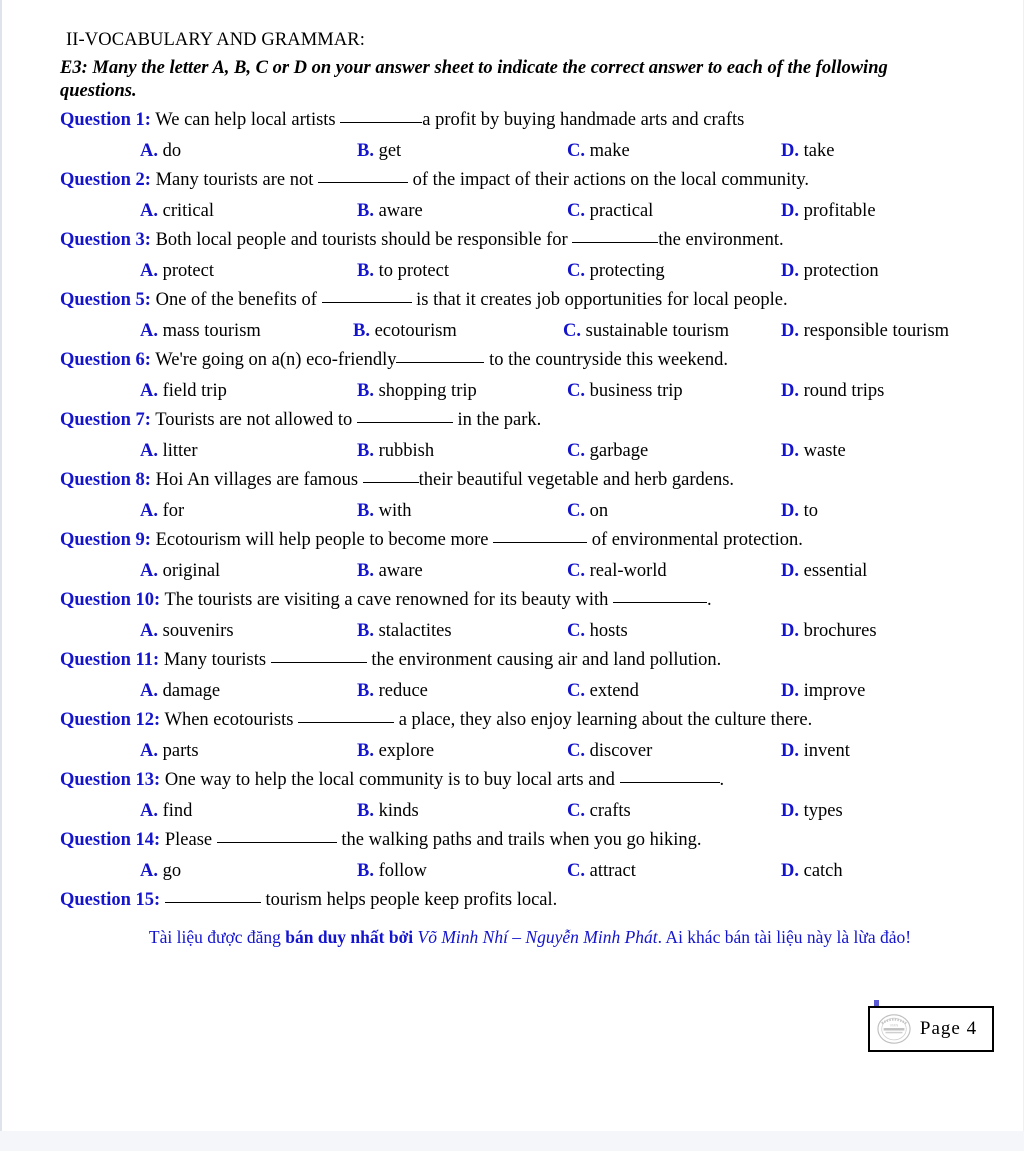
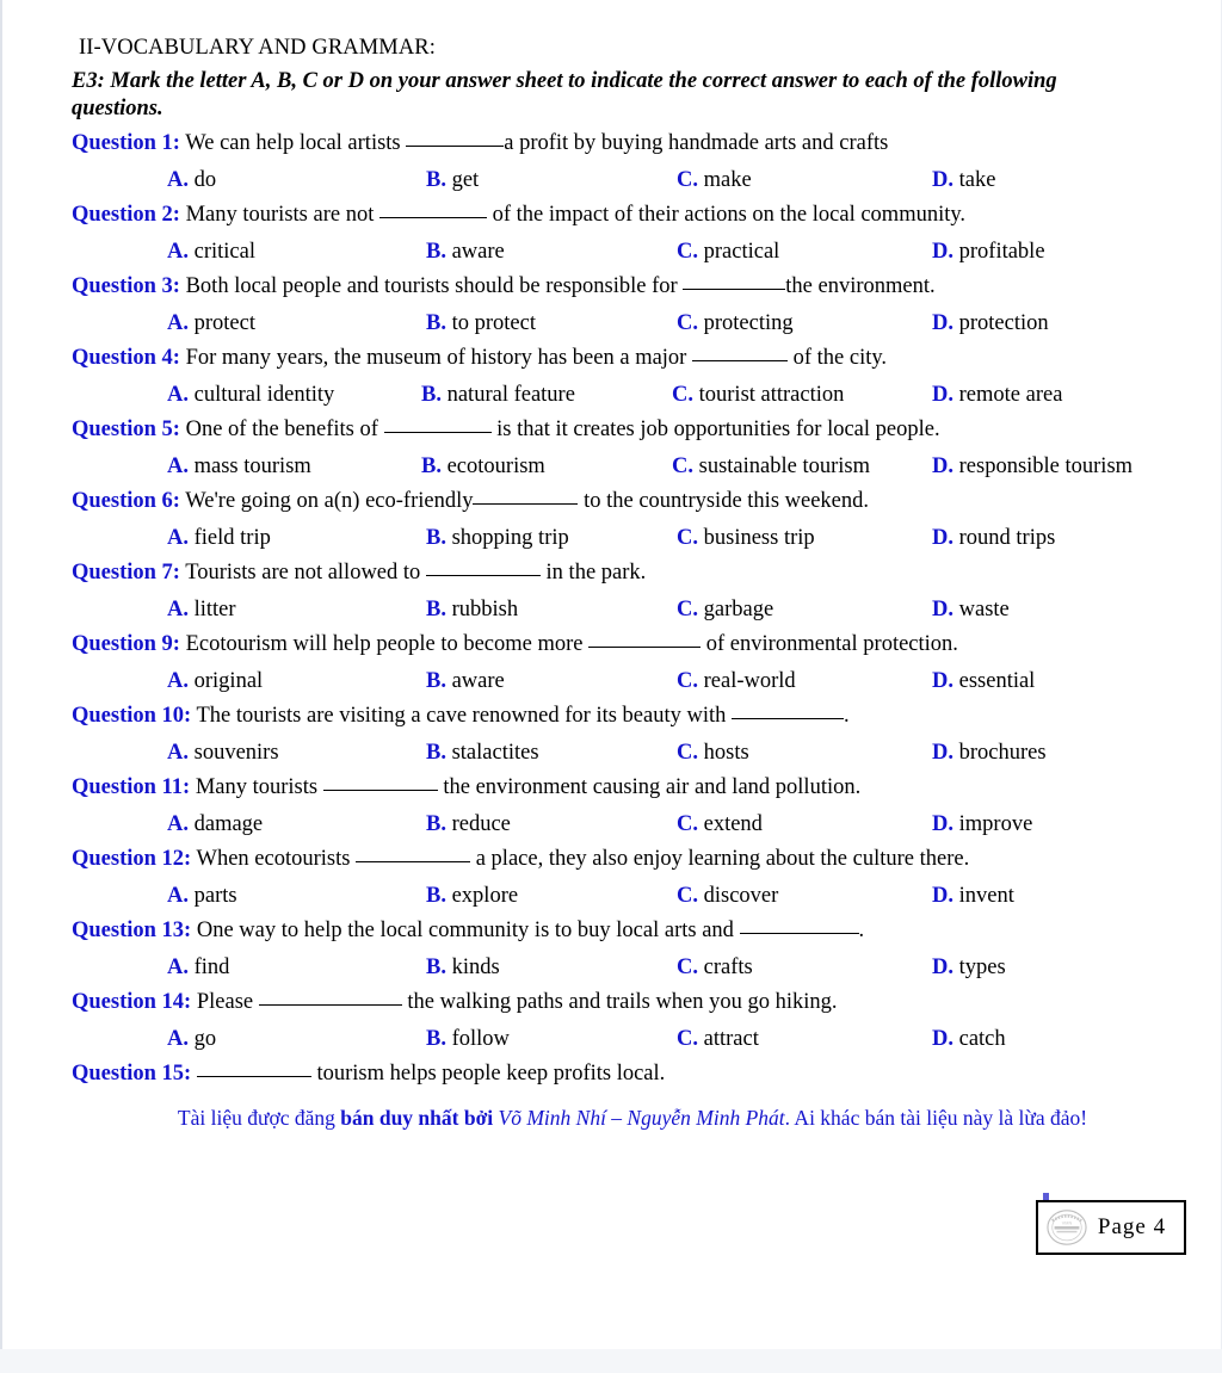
  II-VOCABULARY AND GRAMMAR:
- E3: Many the letter A, B, C or D on your answer sheet to indicate the correct answer to each of the following questions.
+ E3: Mark the letter A, B, C or D on your answer sheet to indicate the correct answer to each of the following questions.
  Question 1: We can help local artists a profit by buying handmade arts and crafts
  A. do
  B. get
  C. make
  D. take
  Question 2: Many tourists are not of the impact of their actions on the local community.
  A. critical
  B. aware
  C. practical
  D. profitable
  Question 3: Both local people and tourists should be responsible for the environment.
  A. protect
  B. to protect
  C. protecting
  D. protection
+ Question 4: For many years, the museum of history has been a major of the city.
+ A. cultural identity
+ B. natural feature
+ C. tourist attraction
+ D. remote area
  Question 5: One of the benefits of is that it creates job opportunities for local people.
  A. mass tourism
  B. ecotourism
  C. sustainable tourism
  D. responsible tourism
  Question 6: We're going on a(n) eco-friendly to the countryside this weekend.
  A. field trip
  B. shopping trip
  C. business trip
  D. round trips
  Question 7: Tourists are not allowed to in the park.
  A. litter
  B. rubbish
  C. garbage
  D. waste
- Question 8: Hoi An villages are famous their beautiful vegetable and herb gardens.
- A. for
- B. with
- C. on
- D. to
  Question 9: Ecotourism will help people to become more of environmental protection.
  A. original
  B. aware
  C. real-world
  D. essential
  Question 10: The tourists are visiting a cave renowned for its beauty with .
  A. souvenirs
  B. stalactites
  C. hosts
  D. brochures
  Question 11: Many tourists the environment causing air and land pollution.
  A. damage
  B. reduce
  C. extend
  D. improve
  Question 12: When ecotourists a place, they also enjoy learning about the culture there.
  A. parts
  B. explore
  C. discover
  D. invent
  Question 13: One way to help the local community is to buy local arts and .
  A. find
  B. kinds
  C. crafts
  D. types
  Question 14: Please the walking paths and trails when you go hiking.
  A. go
  B. follow
  C. attract
  D. catch
  Question 15: tourism helps people keep profits local.
  Tài liệu được đăng bán duy nhất bởi Võ Minh Nhí – Nguyễn Minh Phát. Ai khác bán tài liệu này là lừa đảo!
  Page 4
